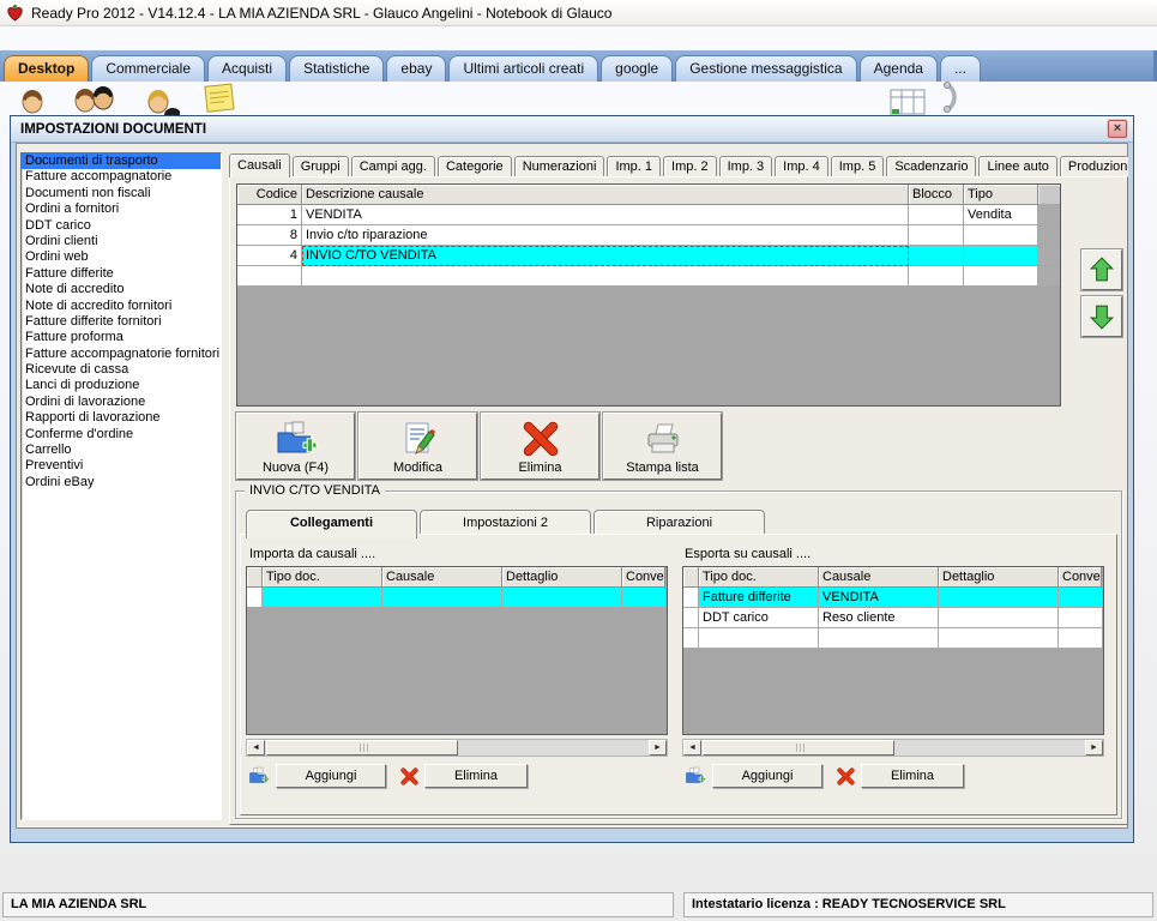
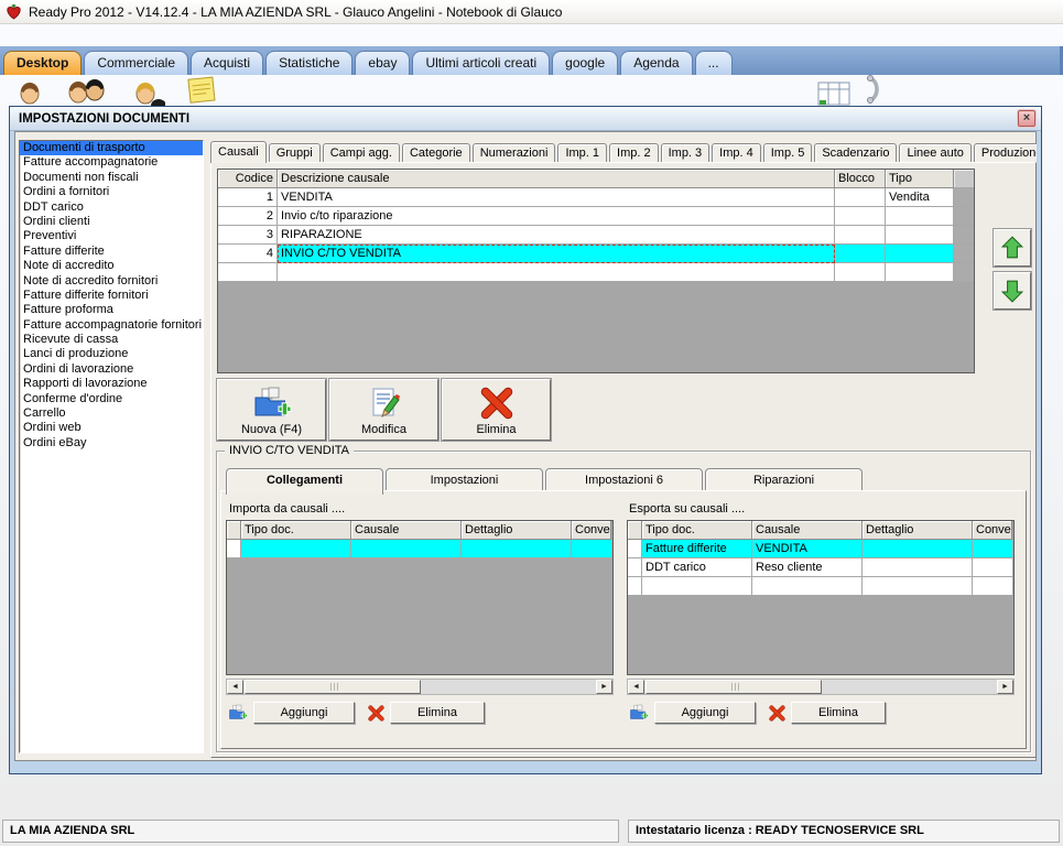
  Ready Pro 2012 - V14.12.4 - LA MIA AZIENDA SRL - Glauco Angelini - Notebook di Glauco
  Desktop
  Commerciale
  Acquisti
  Statistiche
  ebay
  Ultimi articoli creati
  google
- Gestione messaggistica
  Agenda
  ...
  IMPOSTAZIONI DOCUMENTI
  ×
  Documenti di trasporto
  Fatture accompagnatorie
  Documenti non fiscali
  Ordini a fornitori
  DDT carico
  Ordini clienti
- Ordini web
+ Preventivi
  Fatture differite
  Note di accredito
  Note di accredito fornitori
  Fatture differite fornitori
  Fatture proforma
  Fatture accompagnatorie fornitori
  Ricevute di cassa
  Lanci di produzione
  Ordini di lavorazione
  Rapporti di lavorazione
  Conferme d'ordine
  Carrello
- Preventivi
+ Ordini web
  Ordini eBay
  Causali
  Gruppi
  Campi agg.
  Categorie
  Numerazioni
  Imp. 1
  Imp. 2
  Imp. 3
  Imp. 4
  Imp. 5
  Scadenzario
  Linee auto
  Produzion
  Codice
  Descrizione causale
  Blocco
  Tipo
  1
  VENDITA
  Vendita
- 8
+ 2
  Invio c/to riparazione
+ 3
+ RIPARAZIONE
  4
  INVIO C/TO VENDITA
  Nuova (F4)
  Modifica
  Elimina
- Stampa lista
  INVIO C/TO VENDITA
  Collegamenti
+ Impostazioni
- Impostazioni 2
+ Impostazioni 6
  Riparazioni
  Importa da causali ....
  Tipo doc.
  Causale
  Dettaglio
  Aggiungi
  Elimina
  Esporta su causali ....
  Tipo doc.
  Causale
  Dettaglio
  Fatture differite
  VENDITA
  DDT carico
  Reso cliente
  Aggiungi
  Elimina
  LA MIA AZIENDA SRL
  Intestatario licenza : READY TECNOSERVICE SRL
